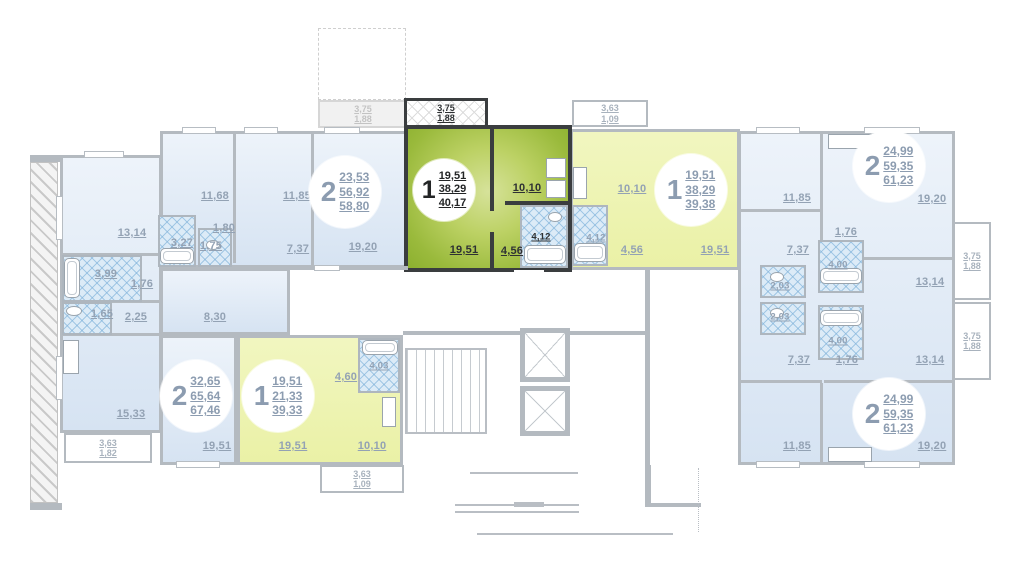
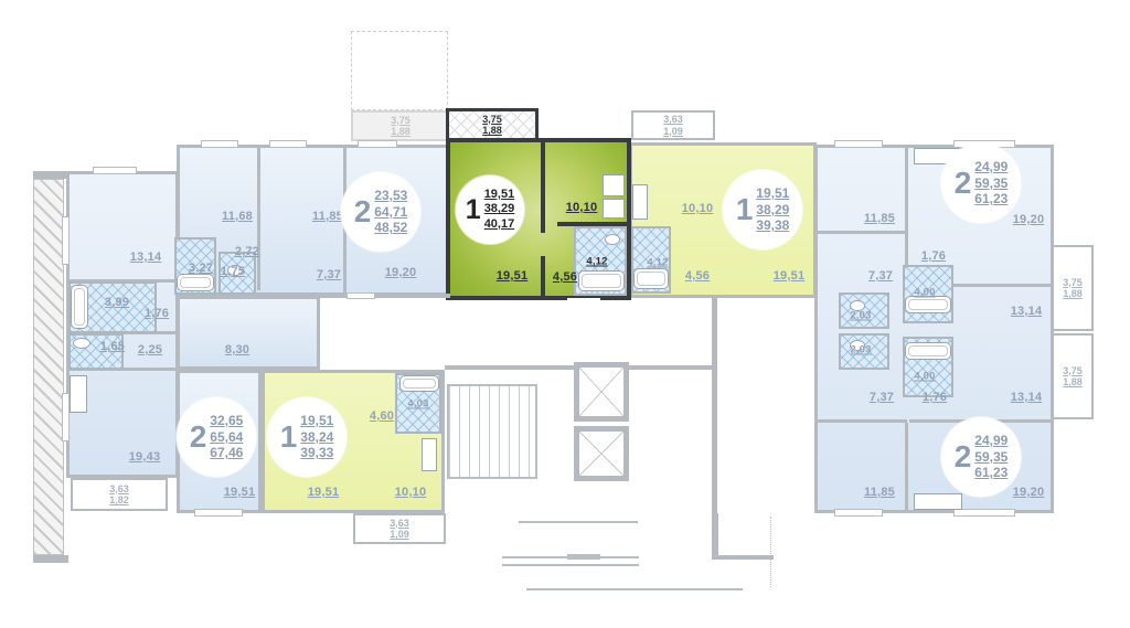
  3,63
  1,82
  3,75
  1,88
  3,75
  1,88
  3,63
  1,09
  3,75
  1,88
  3,75
  1,88
  3,63
  1,09
  13,14
  3,99
  1,76
  1,65
  2,25
- 15,33
+ 19,43
  11,68
  11,85
  3,27
  1,75
- 1,80
+ 2,72
  7,37
  19,20
  8,30
  19,51
  10,10
  4,12
  4,56
  10,10
  4,12
  4,56
  19,51
  11,85
  19,20
  1,76
  7,37
  4,00
  2,03
  13,14
  2,03
  4,00
  7,37
  1,76
  13,14
  11,85
  19,20
  19,51
  19,51
  4,60
  4,03
  10,10
  2
  23,53
- 56,92
+ 64,71
- 58,80
+ 48,52
  1
  19,51
  38,29
  40,17
  1
  19,51
  38,29
  39,38
  2
  24,99
  59,35
  61,23
  2
  24,99
  59,35
  61,23
  2
  32,65
  65,64
  67,46
  1
  19,51
- 21,33
+ 38,24
  39,33
